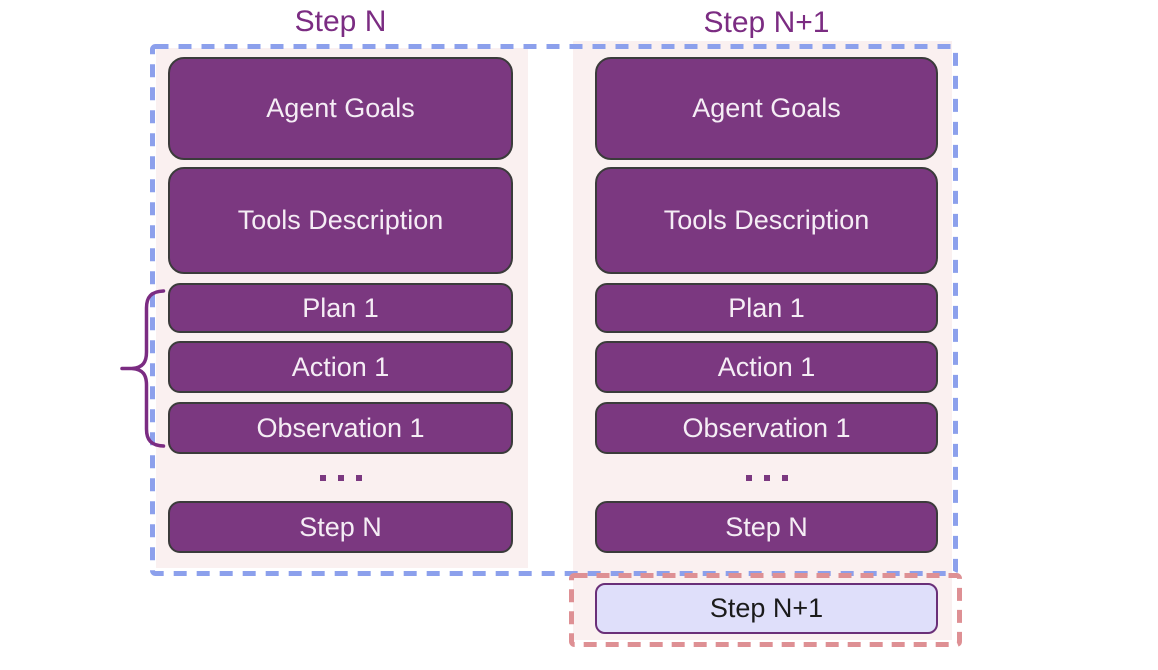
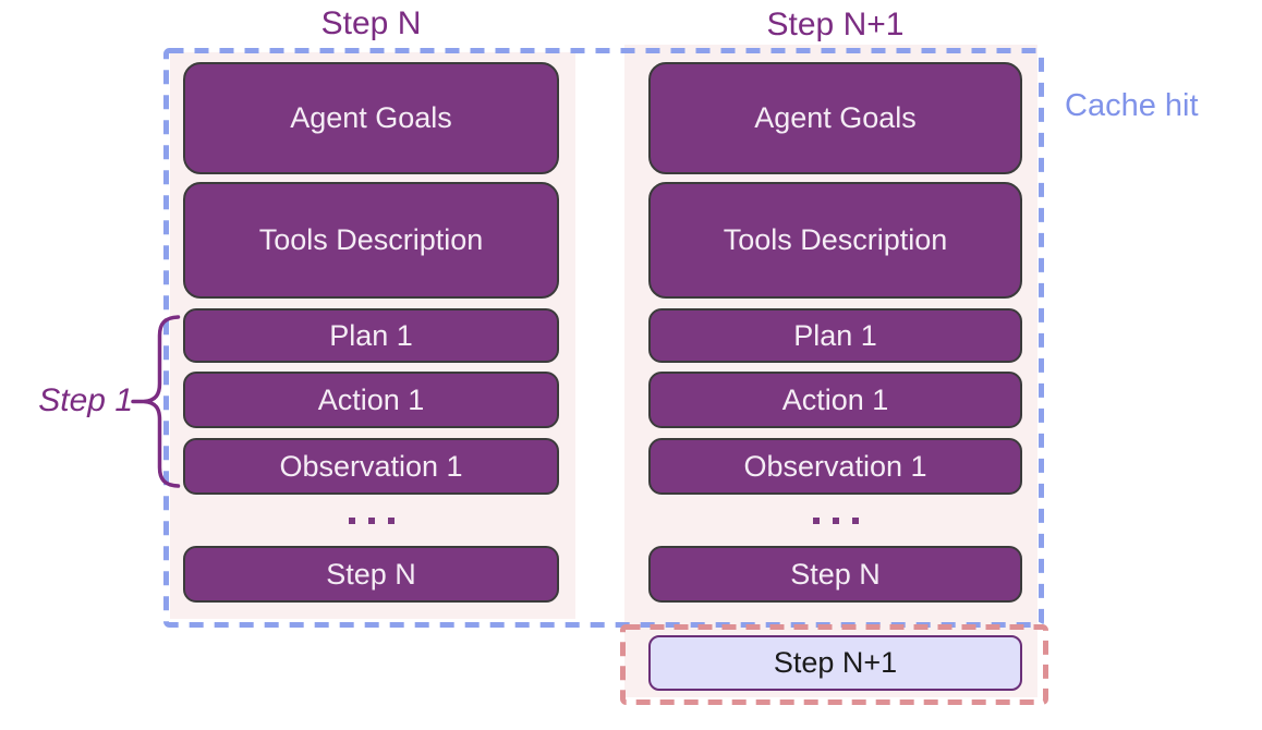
  Step N
  Step N+1
  Agent Goals
  Tools Description
  Plan 1
  Action 1
  Observation 1
  Step N
  Agent Goals
  Tools Description
  Plan 1
  Action 1
  Observation 1
  Step N
  Step N+1
+ Cache hit
+ Step 1
